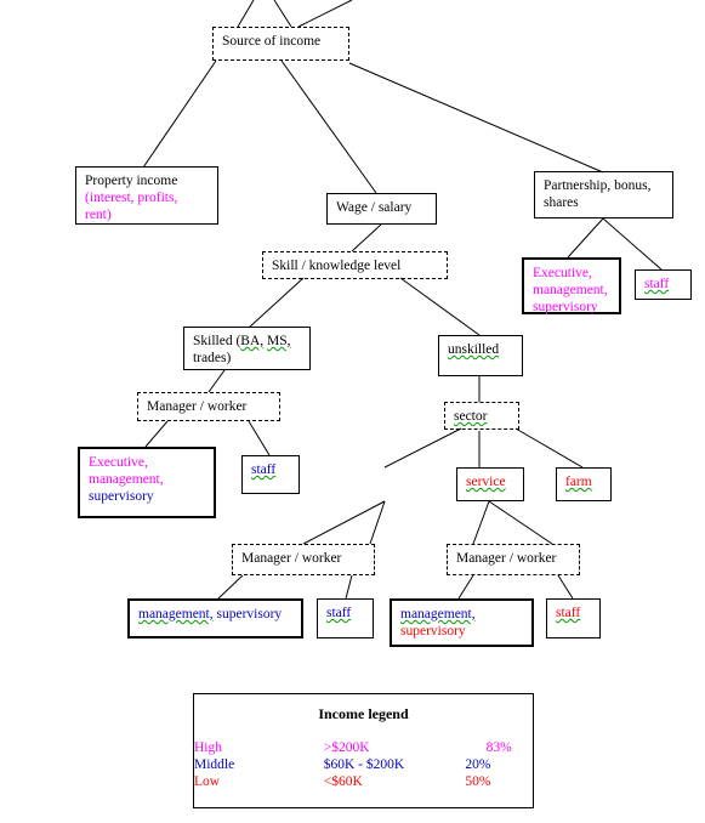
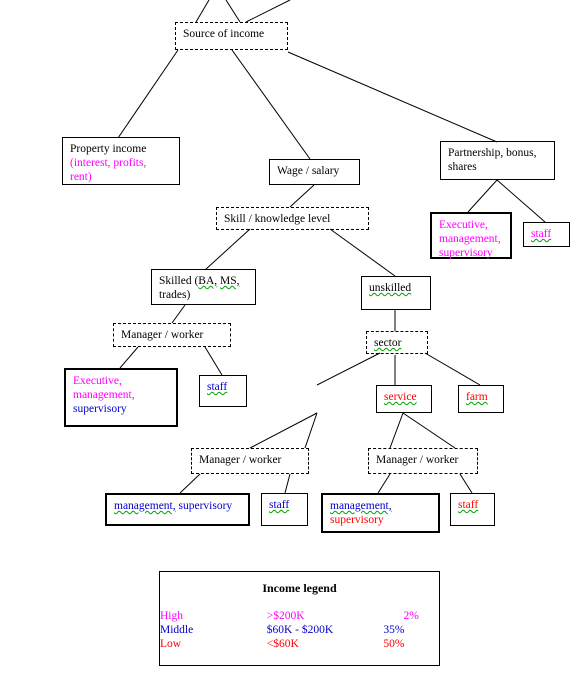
  Source of income
  Property income
  (interest, profits,
  rent)
  Wage / salary
  Partnership, bonus,
  shares
  Executive,
  management,
  supervisory
  staff
  Skill / knowledge level
  Skilled (BA, MS,
  trades)
  unskilled
  Manager / worker
  Executive,
  management,
  supervisory
  staff
  sector
  service
  farm
  Manager / worker
  Manager / worker
  management, supervisory
  staff
  management,
  supervisory
  staff
  Income legend
- High	>$200K	83%
+ High	>$200K	2%
- Middle	$60K - $200K	20%
+ Middle	$60K - $200K	35%
  Low	<$60K	50%
